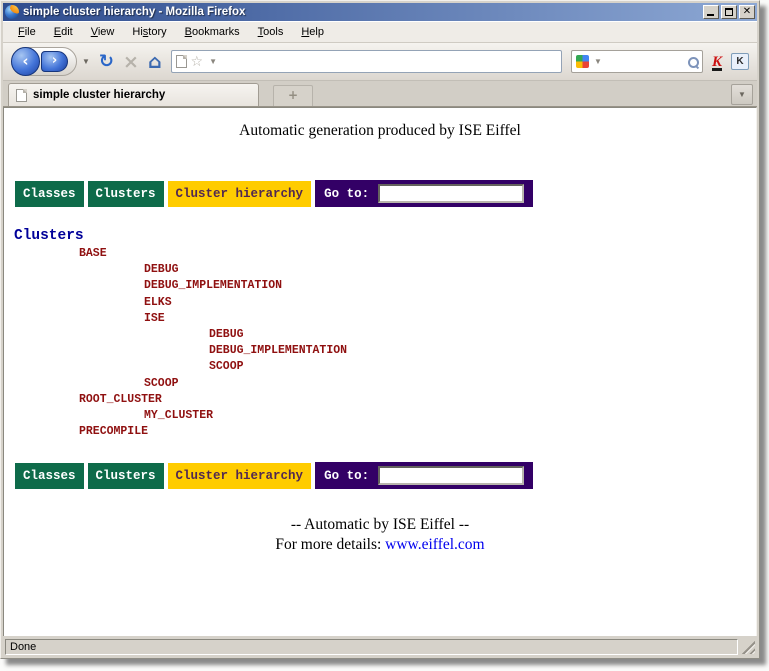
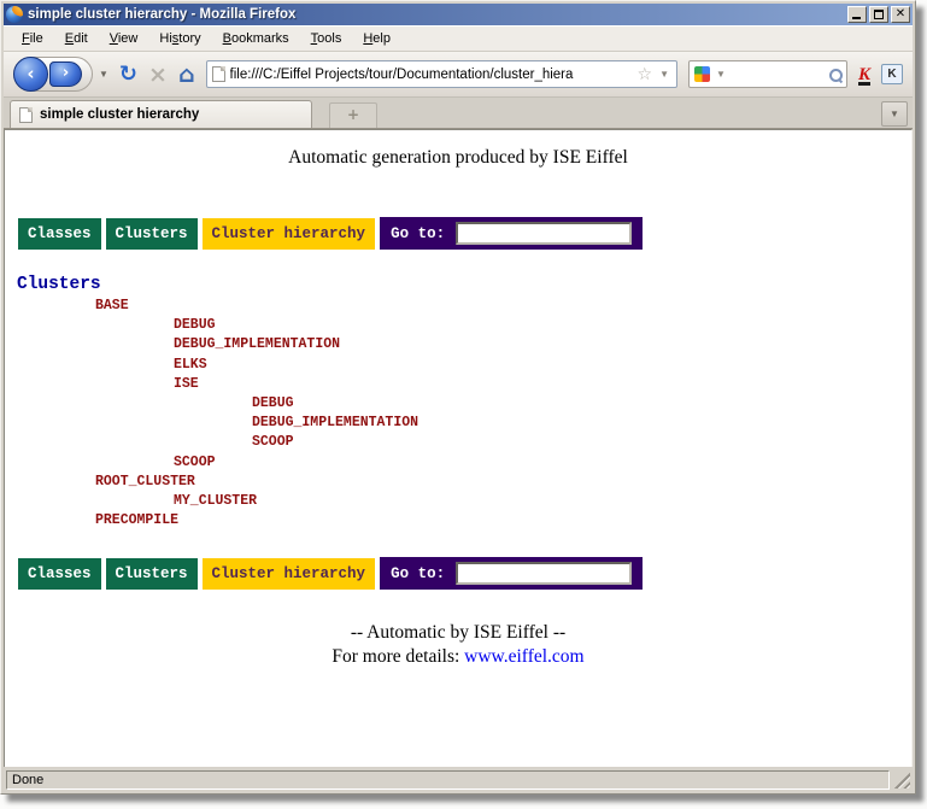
  simple cluster hierarchy - Mozilla Firefox
  ✕
  File
  Edit
  View
  History
  Bookmarks
  Tools
  Help
  ‹
  ›
  ▼
  ↻
  ×
  ⌂
+ file:///C:/Eiffel Projects/tour/Documentation/cluster_hiera
  ☆
  ▼
  ▼
  K
  K
  simple cluster hierarchy
  +
  ▼
  Automatic generation produced by ISE Eiffel
  Classes
  Clusters
  Cluster hierarchy
  Go to:
  Clusters
  BASE
  DEBUG
  DEBUG_IMPLEMENTATION
  ELKS
  ISE
  DEBUG
  DEBUG_IMPLEMENTATION
  SCOOP
  SCOOP
  ROOT_CLUSTER
  MY_CLUSTER
  PRECOMPILE
  Classes
  Clusters
  Cluster hierarchy
  Go to:
  -- Automatic by ISE Eiffel --
  For more details: www.eiffel.com
  Done
